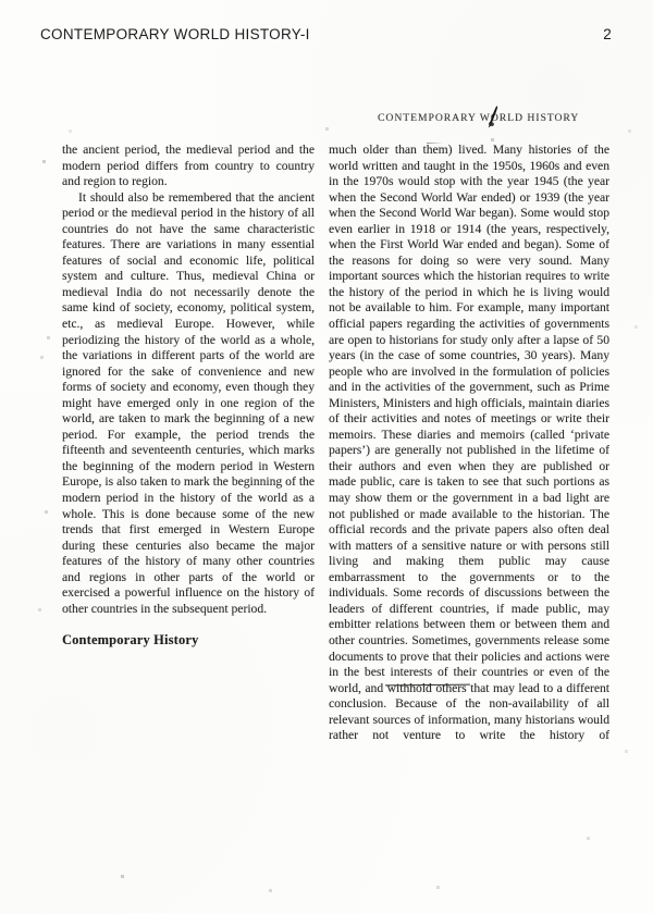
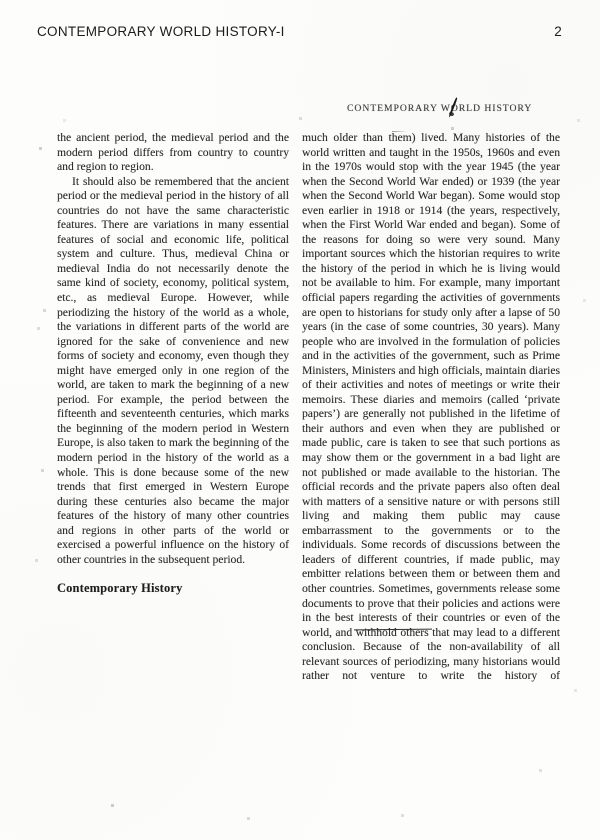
  CONTEMPORARY WORLD HISTORY-I
  2
  CONTEMPORARY WORLD HISTORY
  the ancient period, the medieval period and the modern period differs from country to country and region to region.
- It should also be remembered that the ancient period or the medieval period in the history of all countries do not have the same characteristic features. There are variations in many essential features of social and economic life, political system and culture. Thus, medieval China or medieval India do not necessarily denote the same kind of society, economy, political system, etc., as medieval Europe. However, while periodizing the history of the world as a whole, the variations in different parts of the world are ignored for the sake of convenience and new forms of society and economy, even though they might have emerged only in one region of the world, are taken to mark the beginning of a new period. For example, the period trends the fifteenth and seventeenth centuries, which marks the beginning of the modern period in Western Europe, is also taken to mark the beginning of the modern period in the history of the world as a whole. This is done because some of the new trends that first emerged in Western Europe during these centuries also became the major features of the history of many other countries and regions in other parts of the world or exercised a powerful influence on the history of other countries in the subsequent period.
+ It should also be remembered that the ancient period or the medieval period in the history of all countries do not have the same characteristic features. There are variations in many essential features of social and economic life, political system and culture. Thus, medieval China or medieval India do not necessarily denote the same kind of society, economy, political system, etc., as medieval Europe. However, while periodizing the history of the world as a whole, the variations in different parts of the world are ignored for the sake of convenience and new forms of society and economy, even though they might have emerged only in one region of the world, are taken to mark the beginning of a new period. For example, the period between the fifteenth and seventeenth centuries, which marks the beginning of the modern period in Western Europe, is also taken to mark the beginning of the modern period in the history of the world as a whole. This is done because some of the new trends that first emerged in Western Europe during these centuries also became the major features of the history of many other countries and regions in other parts of the world or exercised a powerful influence on the history of other countries in the subsequent period.
  Contemporary History
- much older than them) lived. Many histories of the world written and taught in the 1950s, 1960s and even in the 1970s would stop with the year 1945 (the year when the Second World War ended) or 1939 (the year when the Second World War began). Some would stop even earlier in 1918 or 1914 (the years, respectively, when the First World War ended and began). Some of the reasons for doing so were very sound. Many important sources which the historian requires to write the history of the period in which he is living would not be available to him. For example, many important official papers regarding the activities of governments are open to historians for study only after a lapse of 50 years (in the case of some countries, 30 years). Many people who are involved in the formulation of policies and in the activities of the government, such as Prime Ministers, Ministers and high officials, maintain diaries of their activities and notes of meetings or write their memoirs. These diaries and memoirs (called ‘private papers’) are generally not published in the lifetime of their authors and even when they are published or made public, care is taken to see that such portions as may show them or the government in a bad light are not published or made available to the historian. The official records and the private papers also often deal with matters of a sensitive nature or with persons still living and making them public may cause embarrassment to the governments or to the individuals. Some records of discussions between the leaders of different countries, if made public, may embitter relations between them or between them and other countries. Sometimes, governments release some documents to prove that their policies and actions were in the best interests of their countries or even of the world, and withhold others that may lead to a different conclusion. Because of the non-availability of all relevant sources of information, many historians would rather not venture to write the history of
+ much older than them) lived. Many histories of the world written and taught in the 1950s, 1960s and even in the 1970s would stop with the year 1945 (the year when the Second World War ended) or 1939 (the year when the Second World War began). Some would stop even earlier in 1918 or 1914 (the years, respectively, when the First World War ended and began). Some of the reasons for doing so were very sound. Many important sources which the historian requires to write the history of the period in which he is living would not be available to him. For example, many important official papers regarding the activities of governments are open to historians for study only after a lapse of 50 years (in the case of some countries, 30 years). Many people who are involved in the formulation of policies and in the activities of the government, such as Prime Ministers, Ministers and high officials, maintain diaries of their activities and notes of meetings or write their memoirs. These diaries and memoirs (called ‘private papers’) are generally not published in the lifetime of their authors and even when they are published or made public, care is taken to see that such portions as may show them or the government in a bad light are not published or made available to the historian. The official records and the private papers also often deal with matters of a sensitive nature or with persons still living and making them public may cause embarrassment to the governments or to the individuals. Some records of discussions between the leaders of different countries, if made public, may embitter relations between them or between them and other countries. Sometimes, governments release some documents to prove that their policies and actions were in the best interests of their countries or even of the world, and withhold others that may lead to a different conclusion. Because of the non-availability of all relevant sources of periodizing, many historians would rather not venture to write the history of
